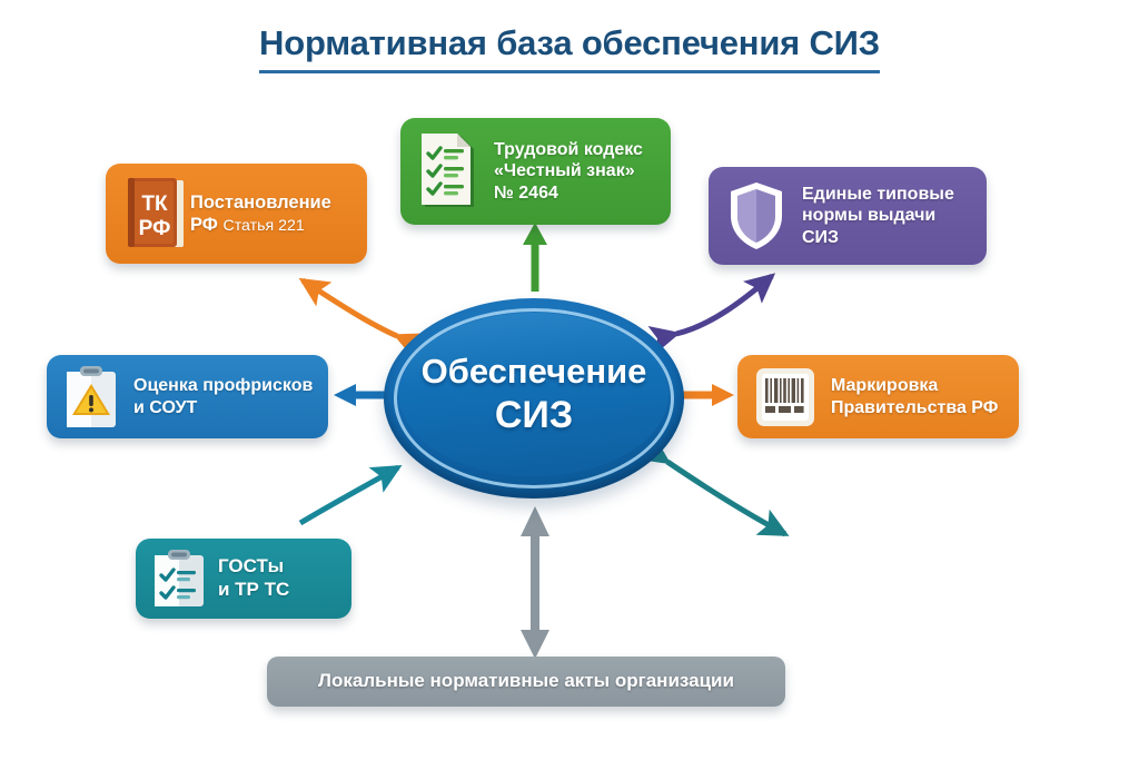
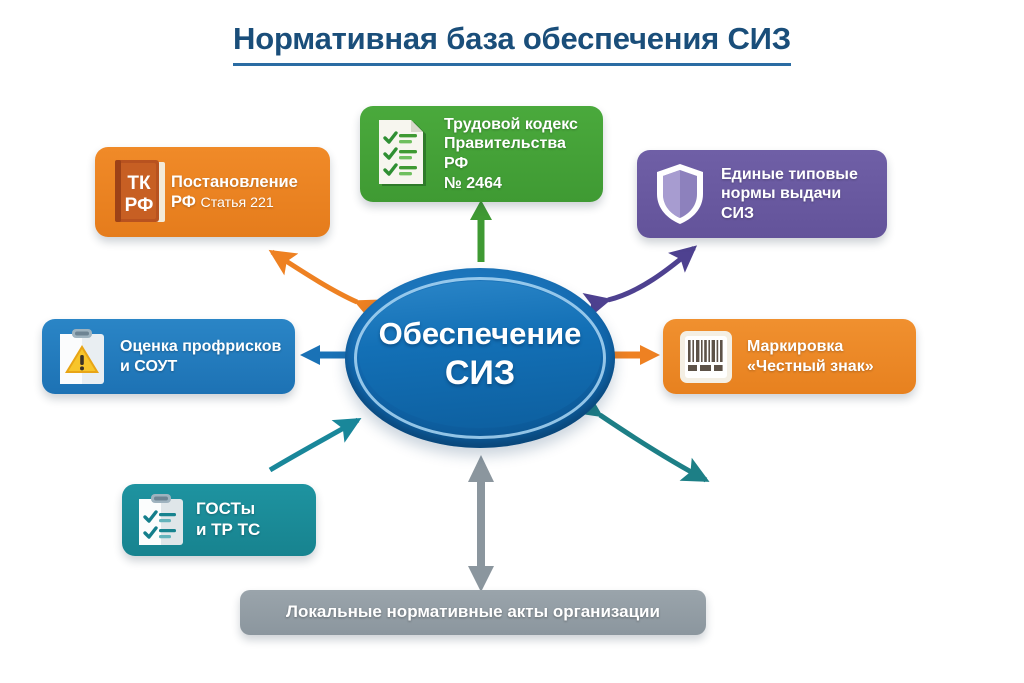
  Нормативная база обеспечения СИЗ
  Обеспечение
  СИЗ
  ТК
  РФ
  Постановление
  РФ Статья 221
  Трудовой кодекс
- «Честный знак»
+ Правительства РФ
  № 2464
  Единые типовые
  нормы выдачи СИЗ
  Оценка профрисков
  и СОУТ
  Маркировка
- Правительства РФ
+ «Честный знак»
  ГОСТы
  и ТР ТС
  Локальные нормативные акты организации
